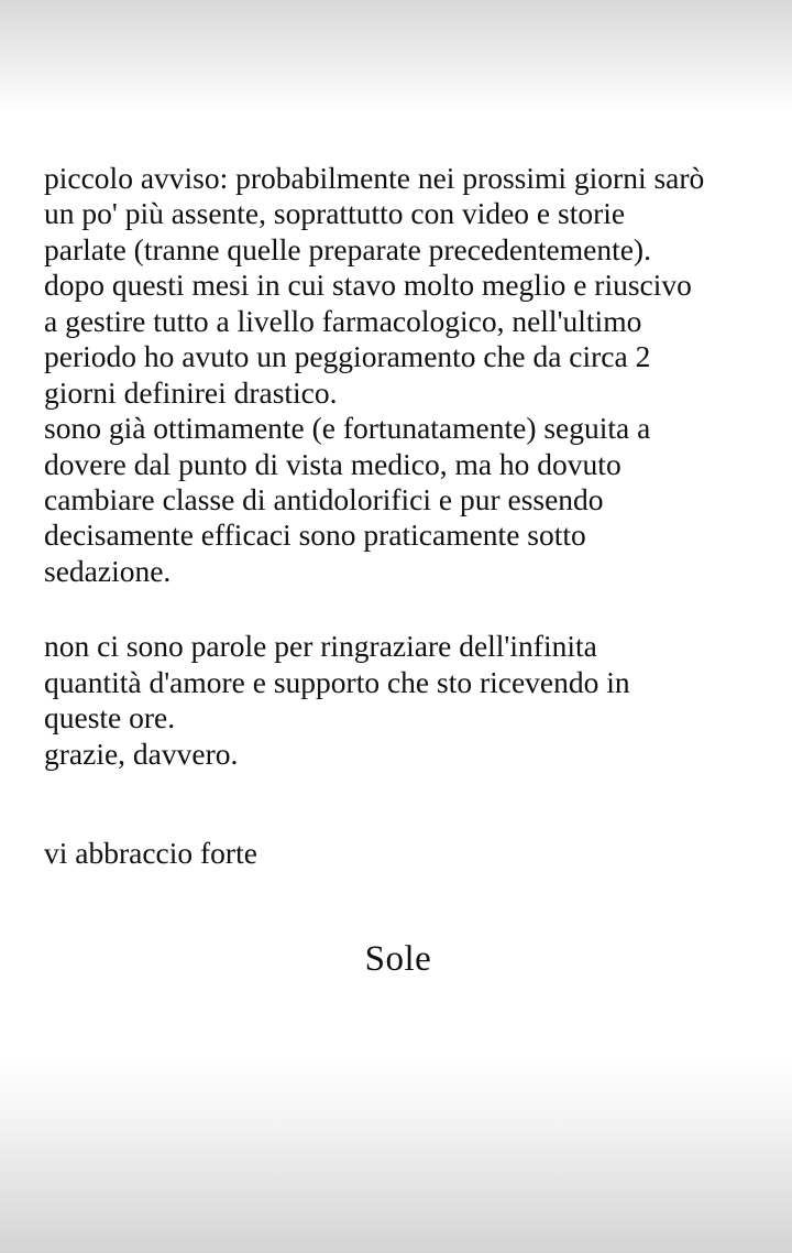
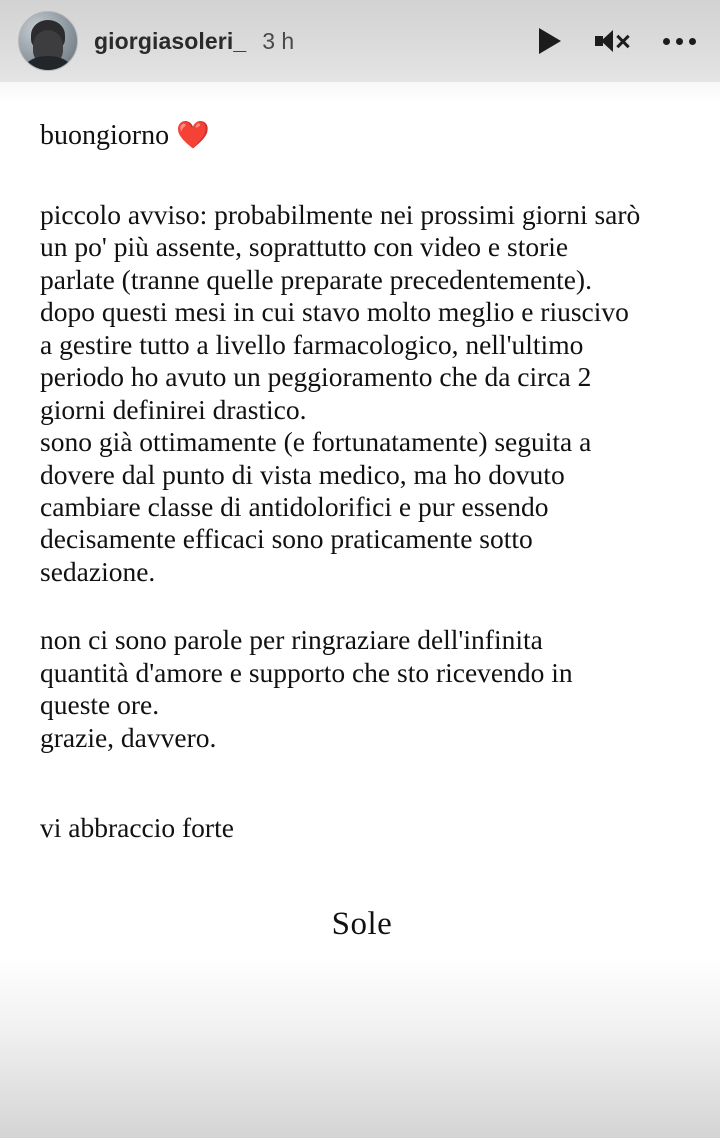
+ giorgiasoleri_
+ 3 h
+ buongiorno ❤️
  piccolo avviso: probabilmente nei prossimi giorni sarò
  un po' più assente, soprattutto con video e storie
  parlate (tranne quelle preparate precedentemente).
  dopo questi mesi in cui stavo molto meglio e riuscivo
  a gestire tutto a livello farmacologico, nell'ultimo
  periodo ho avuto un peggioramento che da circa 2
  giorni definirei drastico.
  sono già ottimamente (e fortunatamente) seguita a
  dovere dal punto di vista medico, ma ho dovuto
  cambiare classe di antidolorifici e pur essendo
  decisamente efficaci sono praticamente sotto
  sedazione.
  non ci sono parole per ringraziare dell'infinita
  quantità d'amore e supporto che sto ricevendo in
  queste ore.
  grazie, davvero.
  vi abbraccio forte
  Sole
